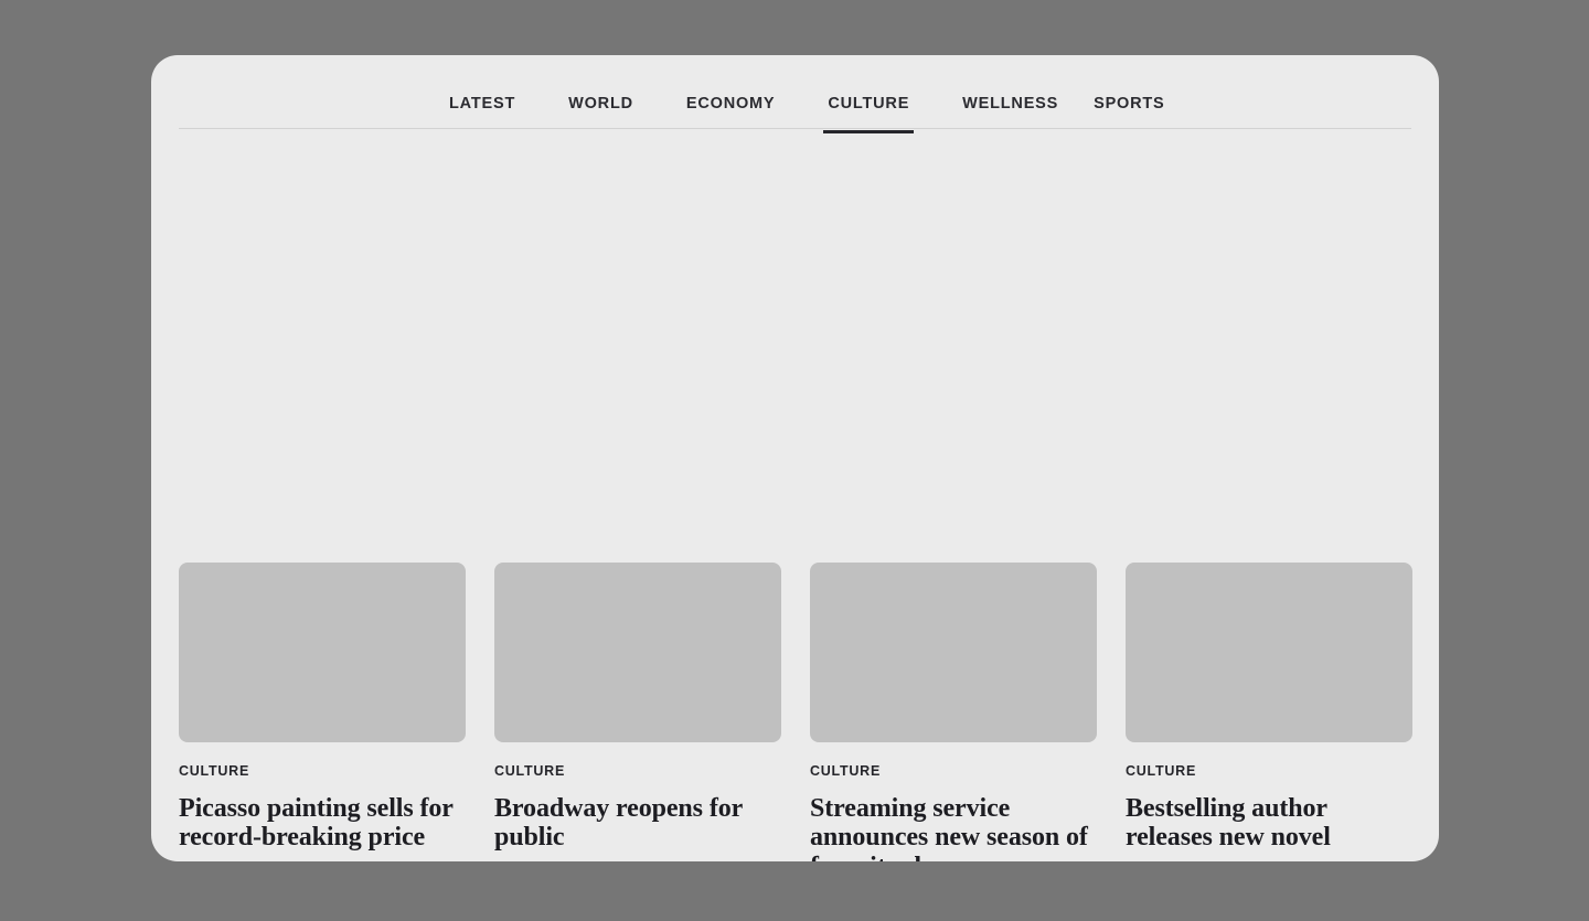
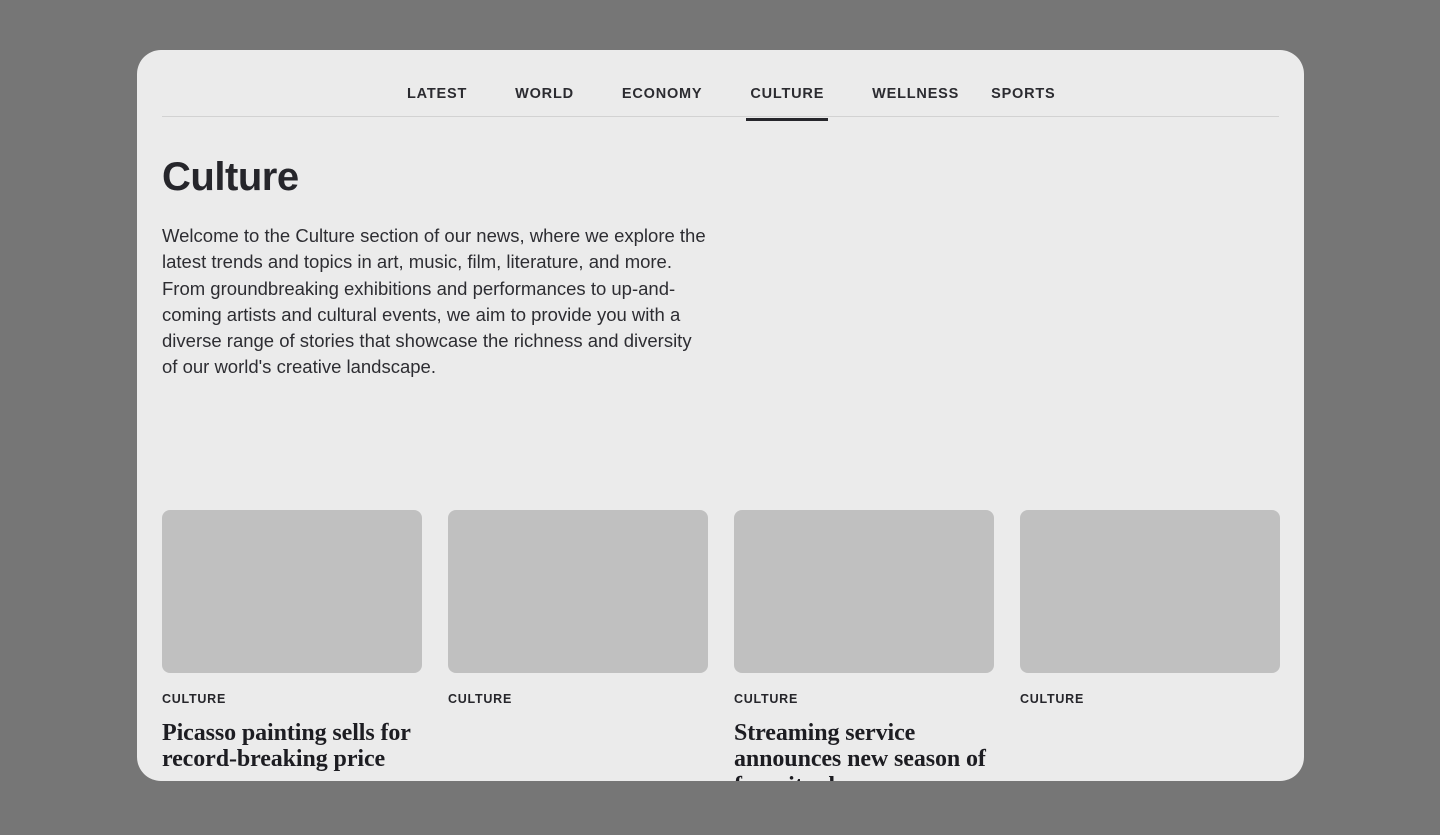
  LATEST
  WORLD
  ECONOMY
  CULTURE
  WELLNESS
  SPORTS
+ Culture
+ Welcome to the Culture section of our news, where we explore the latest trends and topics in art, music, film, literature, and more. From groundbreaking exhibitions and performances to up-and-coming artists and cultural events, we aim to provide you with a diverse range of stories that showcase the richness and diversity of our world's creative landscape.
  CULTURE
  Picasso painting sells for record-breaking price
  CULTURE
- Broadway reopens for public
  CULTURE
  Streaming service announces new season of
  CULTURE
- Bestselling author releases new novel
